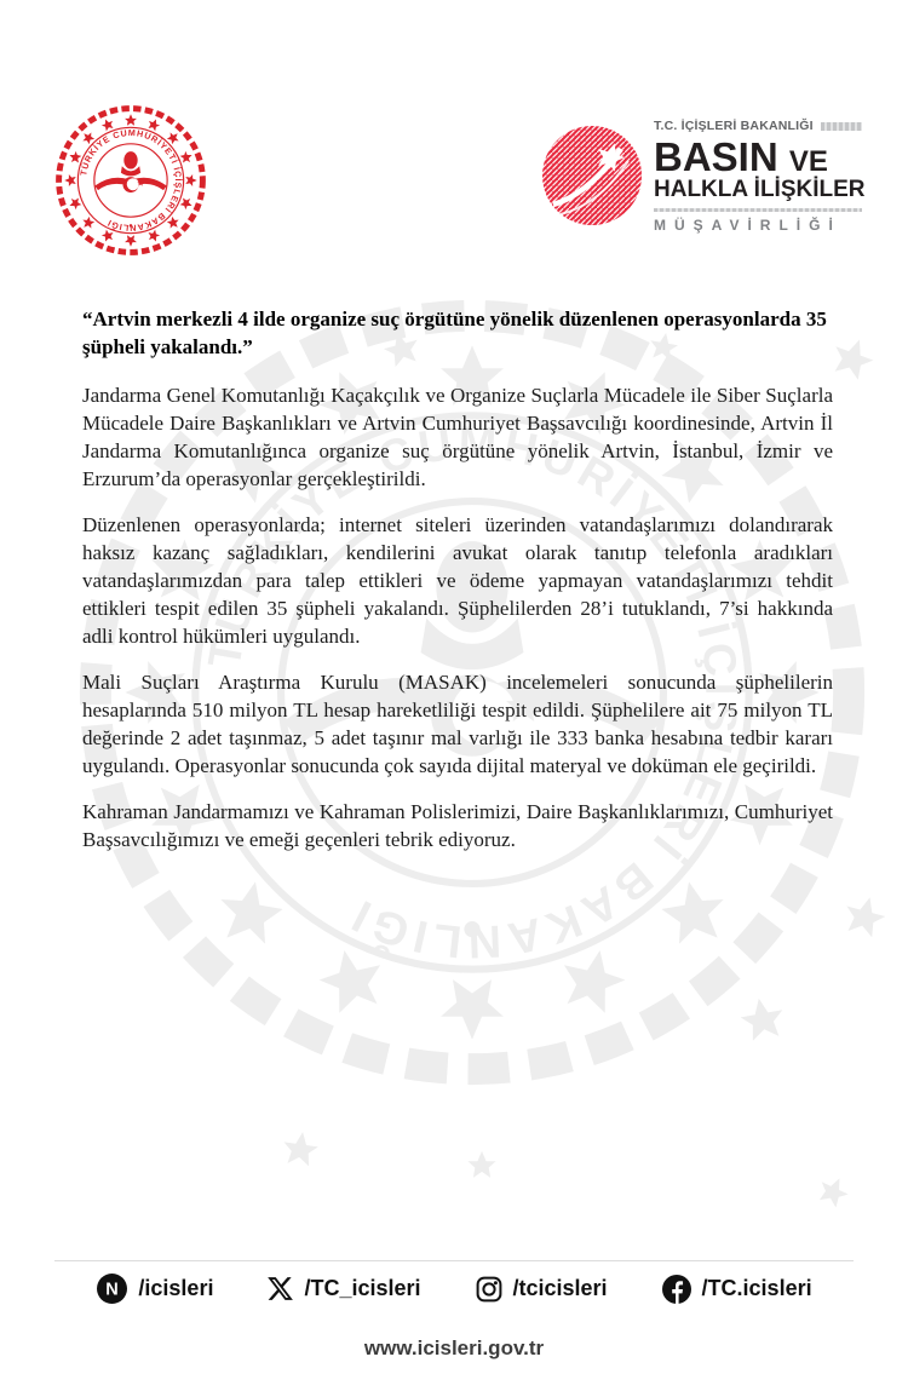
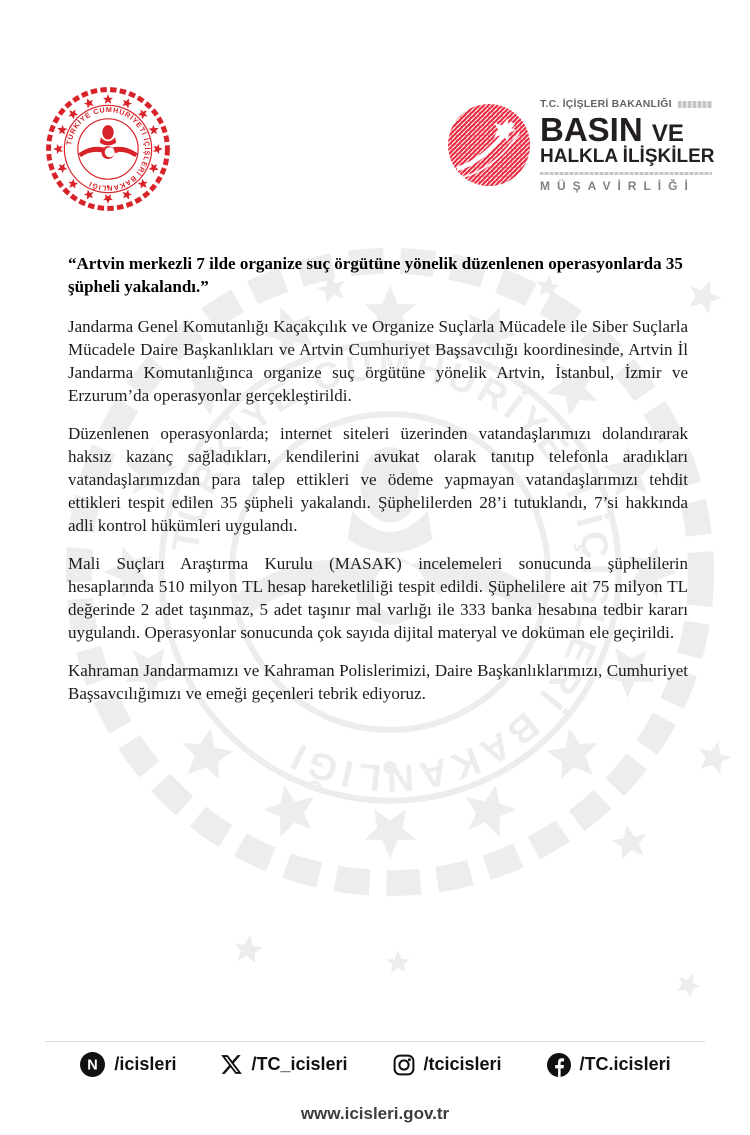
  T.C. İÇİŞLERİ BAKANLIĞI
  BASIN VE
  HALKLA İLİŞKİLER
  MÜŞAVİRLİĞİ
- “Artvin merkezli 4 ilde organize suç örgütüne yönelik düzenlenen operasyonlarda 35 şüpheli yakalandı.”
+ “Artvin merkezli 7 ilde organize suç örgütüne yönelik düzenlenen operasyonlarda 35 şüpheli yakalandı.”
  Jandarma Genel Komutanlığı Kaçakçılık ve Organize Suçlarla Mücadele ile Siber Suçlarla Mücadele Daire Başkanlıkları ve Artvin Cumhuriyet Başsavcılığı koordinesinde, Artvin İl Jandarma Komutanlığınca organize suç örgütüne yönelik Artvin, İstanbul, İzmir ve Erzurum’da operasyonlar gerçekleştirildi.
  Düzenlenen operasyonlarda; internet siteleri üzerinden vatandaşlarımızı dolandırarak haksız kazanç sağladıkları, kendilerini avukat olarak tanıtıp telefonla aradıkları vatandaşlarımızdan para talep ettikleri ve ödeme yapmayan vatandaşlarımızı tehdit ettikleri tespit edilen 35 şüpheli yakalandı. Şüphelilerden 28’i tutuklandı, 7’si hakkında adli kontrol hükümleri uygulandı.
  Mali Suçları Araştırma Kurulu (MASAK) incelemeleri sonucunda şüphelilerin hesaplarında 510 milyon TL hesap hareketliliği tespit edildi. Şüphelilere ait 75 milyon TL değerinde 2 adet taşınmaz, 5 adet taşınır mal varlığı ile 333 banka hesabına tedbir kararı uygulandı. Operasyonlar sonucunda çok sayıda dijital materyal ve doküman ele geçirildi.
  Kahraman Jandarmamızı ve Kahraman Polislerimizi, Daire Başkanlıklarımızı, Cumhuriyet Başsavcılığımızı ve emeği geçenleri tebrik ediyoruz.
  N
  /icisleri
  /TC_icisleri
  /tcicisleri
  /TC.icisleri
  www.icisleri.gov.tr
